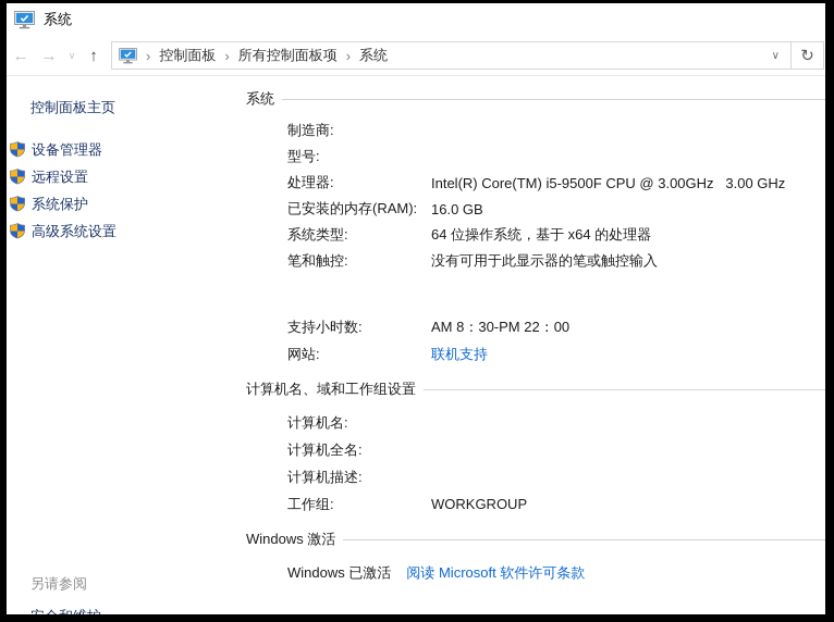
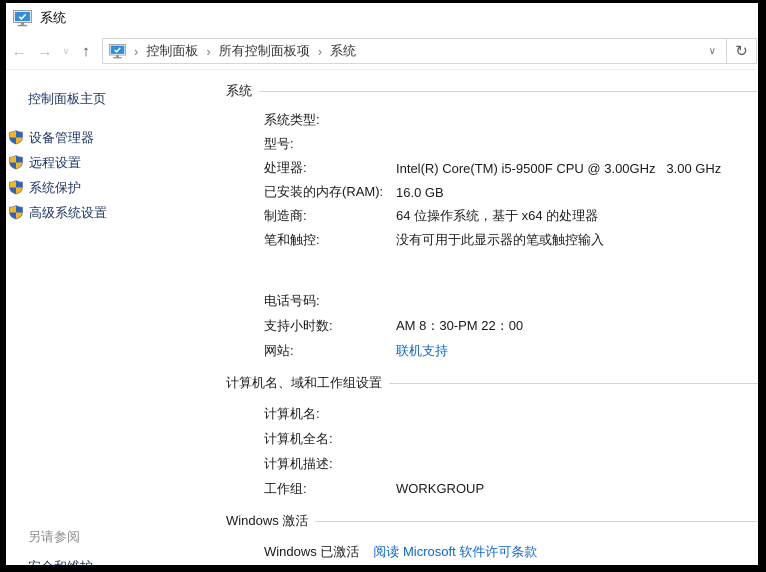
  系统
  ←
  →
  ∨
  ↑
  ›
  控制面板
  ›
  所有控制面板项
  ›
  系统
  ∨
  ↻
  控制面板主页
  设备管理器
  远程设置
  系统保护
  高级系统设置
  另请参阅
  系统
- 制造商:
+ 系统类型:
  型号:
  处理器:
  Intel(R) Core(TM) i5-9500F CPU @ 3.00GHz 3.00 GHz
  已安装的内存(RAM):
  16.0 GB
- 系统类型:
+ 制造商:
  64 位操作系统，基于 x64 的处理器
  笔和触控:
  没有可用于此显示器的笔或触控输入
+ 电话号码:
  支持小时数:
  AM 8：30-PM 22：00
  网站:
  联机支持
  计算机名、域和工作组设置
  计算机名:
  计算机全名:
  计算机描述:
  工作组:
  WORKGROUP
  Windows 激活
  Windows 已激活
  阅读 Microsoft 软件许可条款
